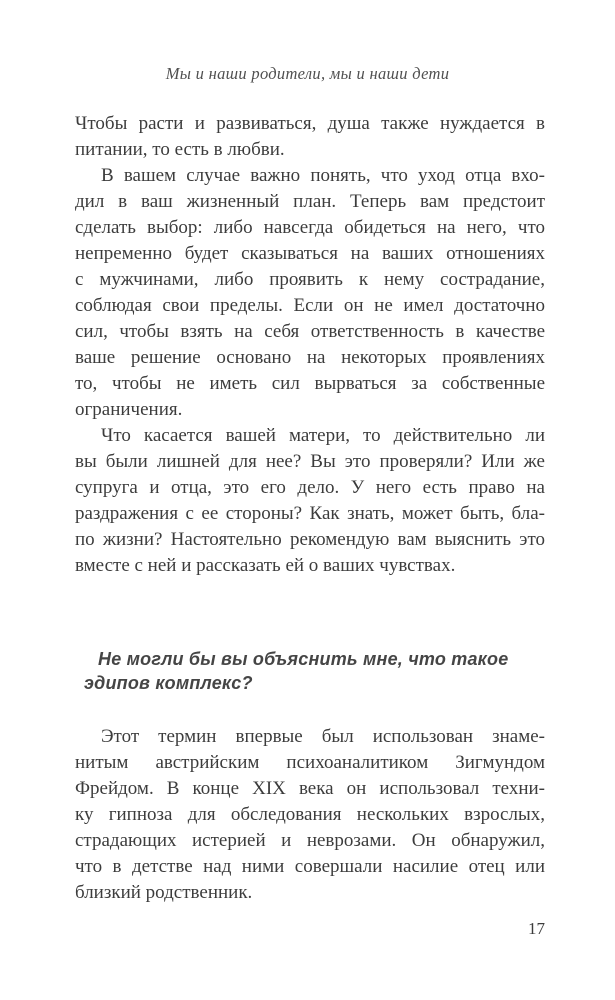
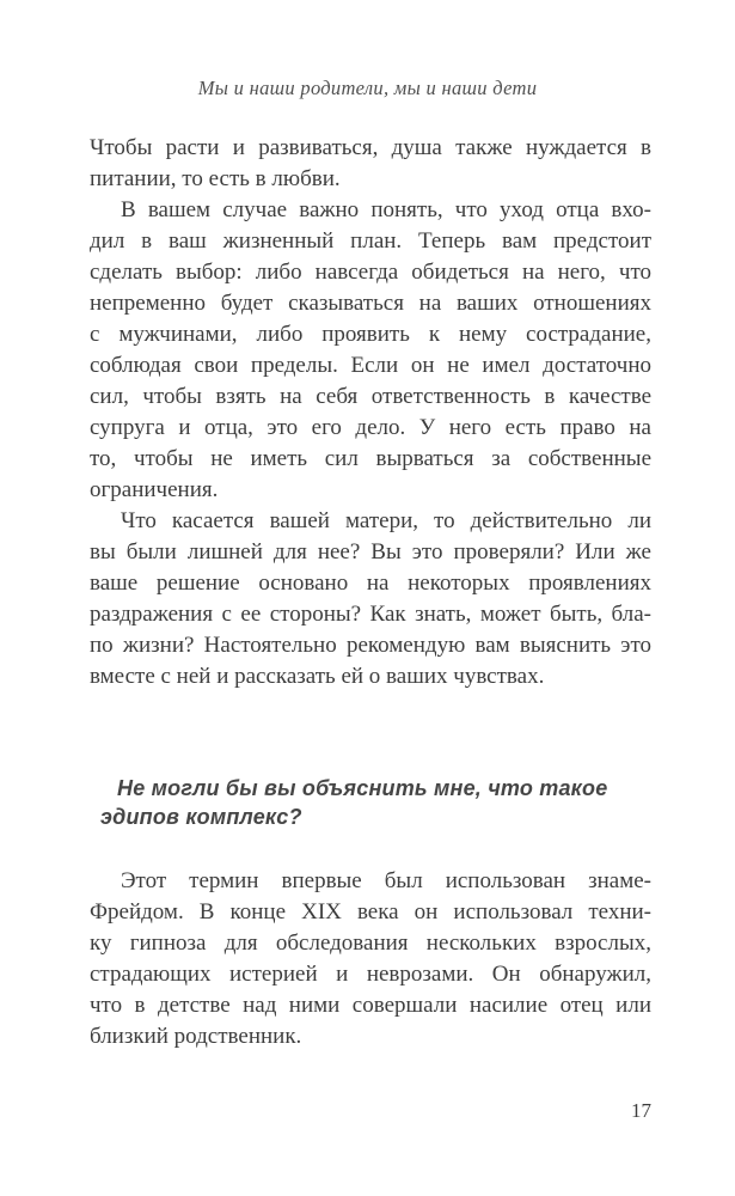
  Мы и наши родители, мы и наши дети
  Чтобы расти и развиваться, душа также нуждается в
  питании, то есть в любви.
  В вашем случае важно понять, что уход отца вхо-
  дил в ваш жизненный план. Теперь вам предстоит
  сделать выбор: либо навсегда обидеться на него, что
  непременно будет сказываться на ваших отношениях
  с мужчинами, либо проявить к нему сострадание,
  соблюдая свои пределы. Если он не имел достаточно
  сил, чтобы взять на себя ответственность в качестве
- ваше решение основано на некоторых проявлениях
+ супруга и отца, это его дело. У него есть право на
  то, чтобы не иметь сил вырваться за собственные
  ограничения.
  Что касается вашей матери, то действительно ли
  вы были лишней для нее? Вы это проверяли? Или же
- супруга и отца, это его дело. У него есть право на
+ ваше решение основано на некоторых проявлениях
  раздражения с ее стороны? Как знать, может быть, бла-
  по жизни? Настоятельно рекомендую вам выяснить это
  вместе с ней и рассказать ей о ваших чувствах.
  Не могли бы вы объяснить мне, что такое
  эдипов комплекс?
  Этот термин впервые был использован знаме-
- нитым австрийским психоаналитиком Зигмундом
  Фрейдом. В конце XIX века он использовал техни-
  ку гипноза для обследования нескольких взрослых,
  страдающих истерией и неврозами. Он обнаружил,
  что в детстве над ними совершали насилие отец или
  близкий родственник.
  17
